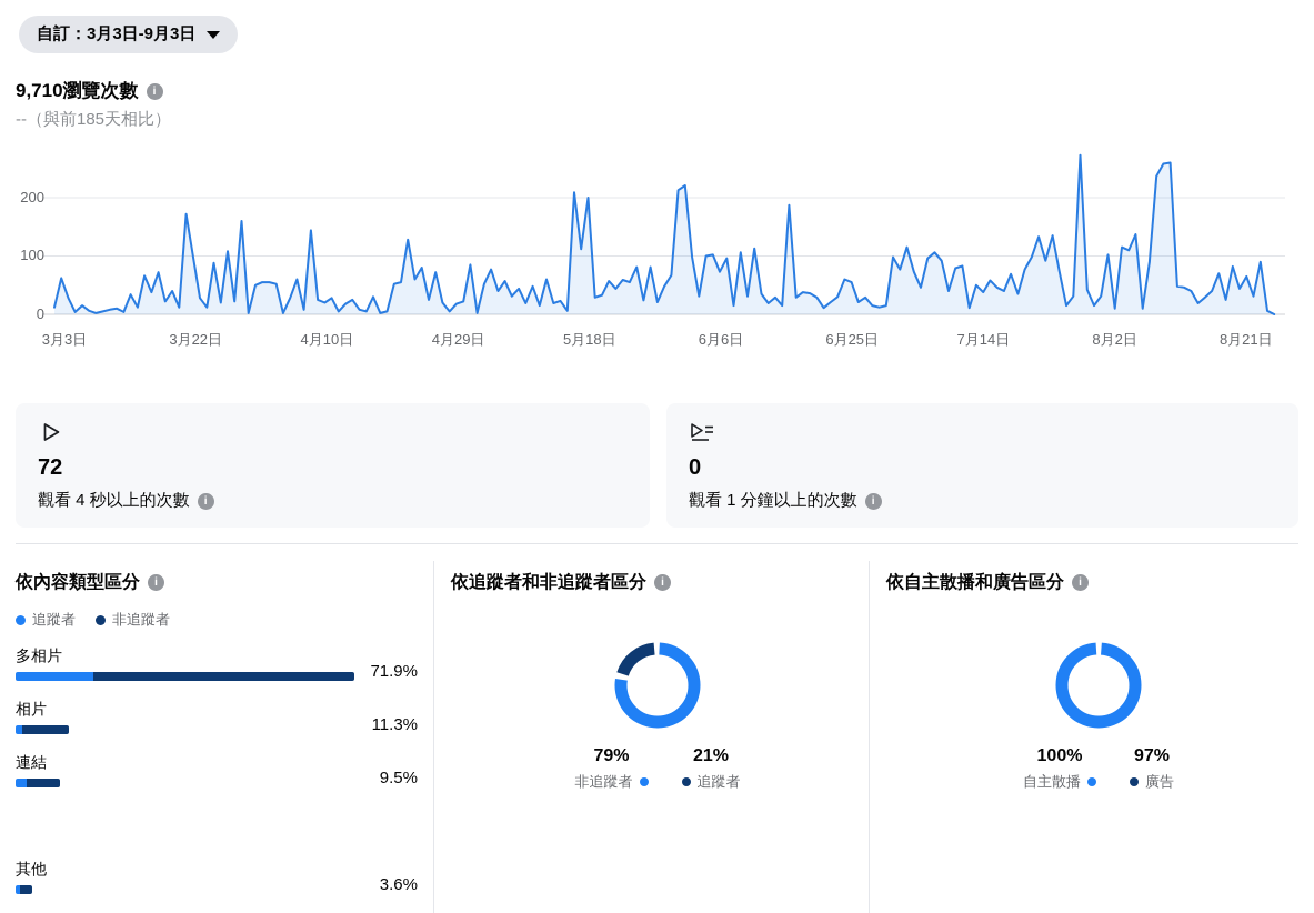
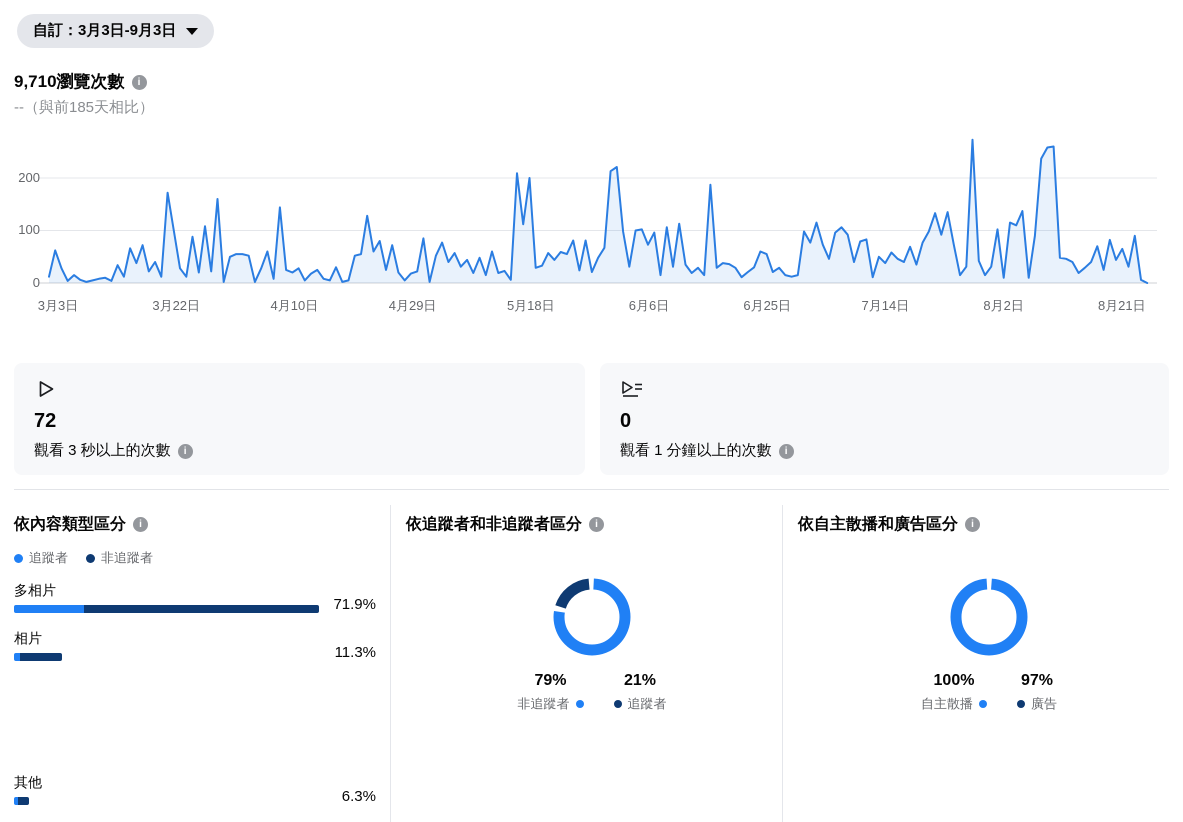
  自訂：3月3日-9月3日
  9,710瀏覽次數
  i
  --（與前185天相比）
  200
  100
  0
  3月3日
  3月22日
  4月10日
  4月29日
  5月18日
  6月6日
  6月25日
  7月14日
  8月2日
  8月21日
  72
- 觀看 4 秒以上的次數
+ 觀看 3 秒以上的次數
  i
  0
  觀看 1 分鐘以上的次數
  i
  依內容類型區分
  i
  追蹤者
  非追蹤者
  多相片
  71.9%
  相片
  11.3%
- 連結
- 9.5%
  其他
- 3.6%
+ 6.3%
  依追蹤者和非追蹤者區分
  i
  79%
  非追蹤者
  21%
  追蹤者
  依自主散播和廣告區分
  i
  100%
  自主散播
  97%
  廣告
